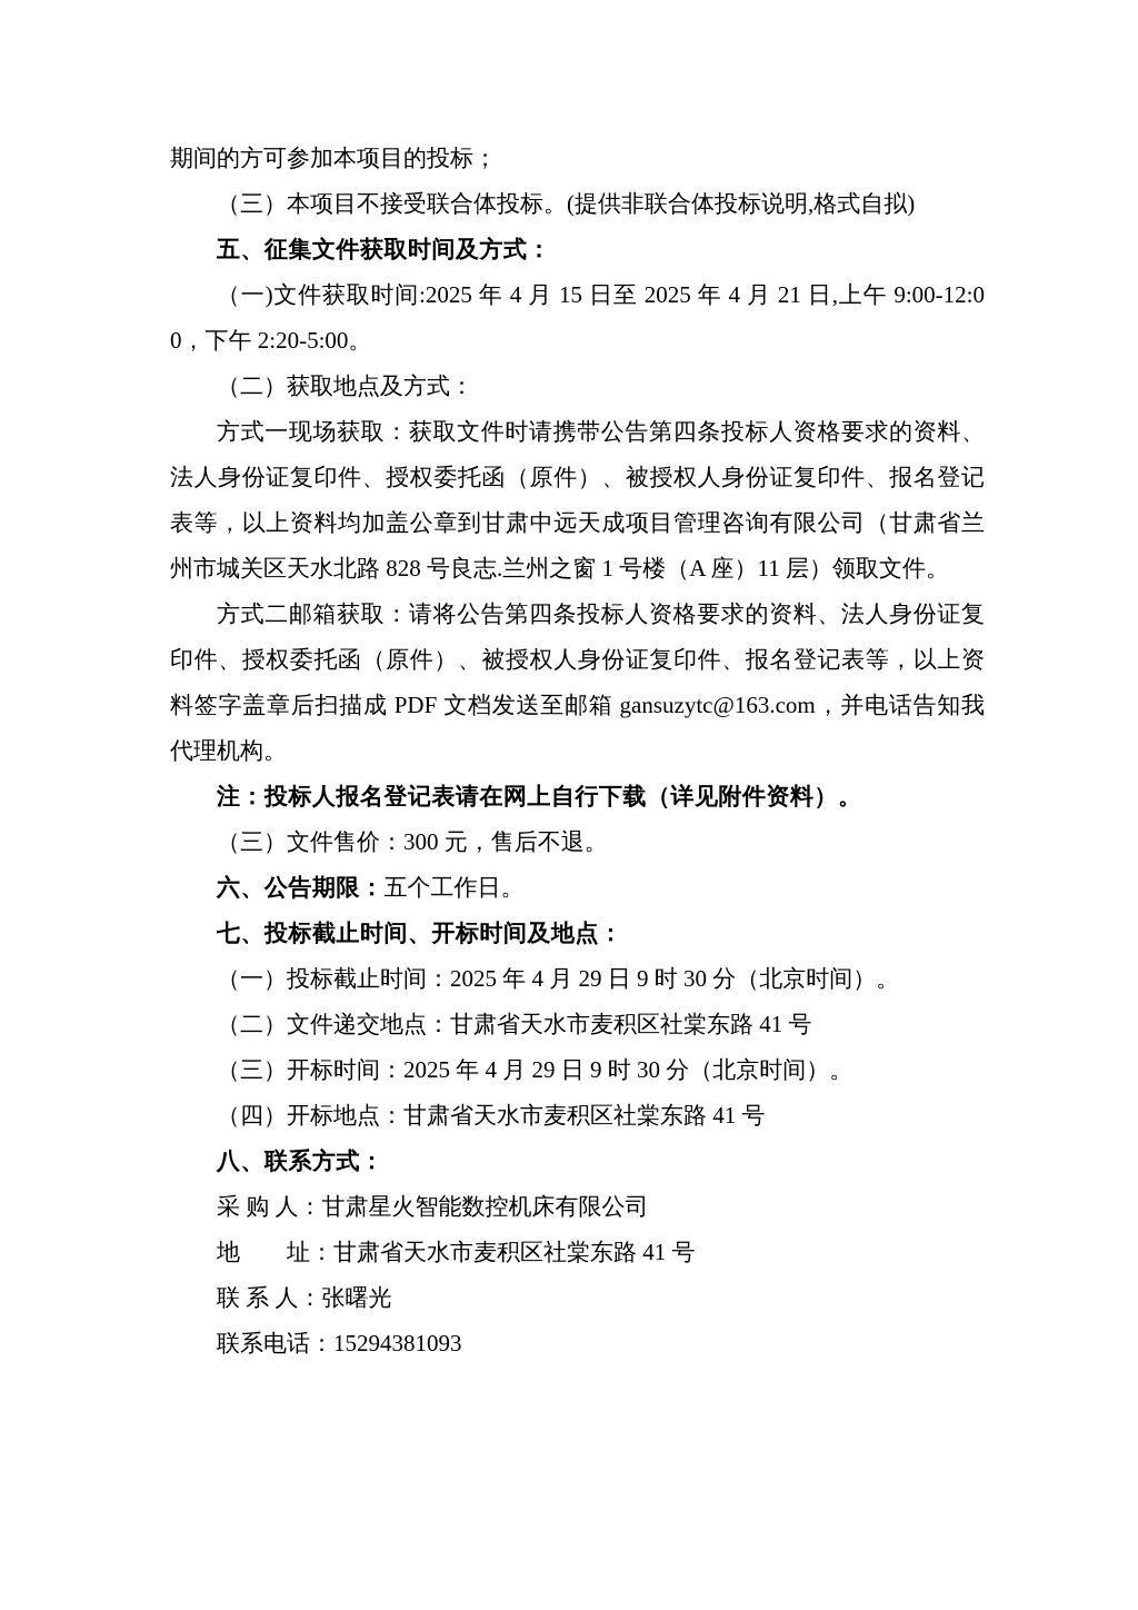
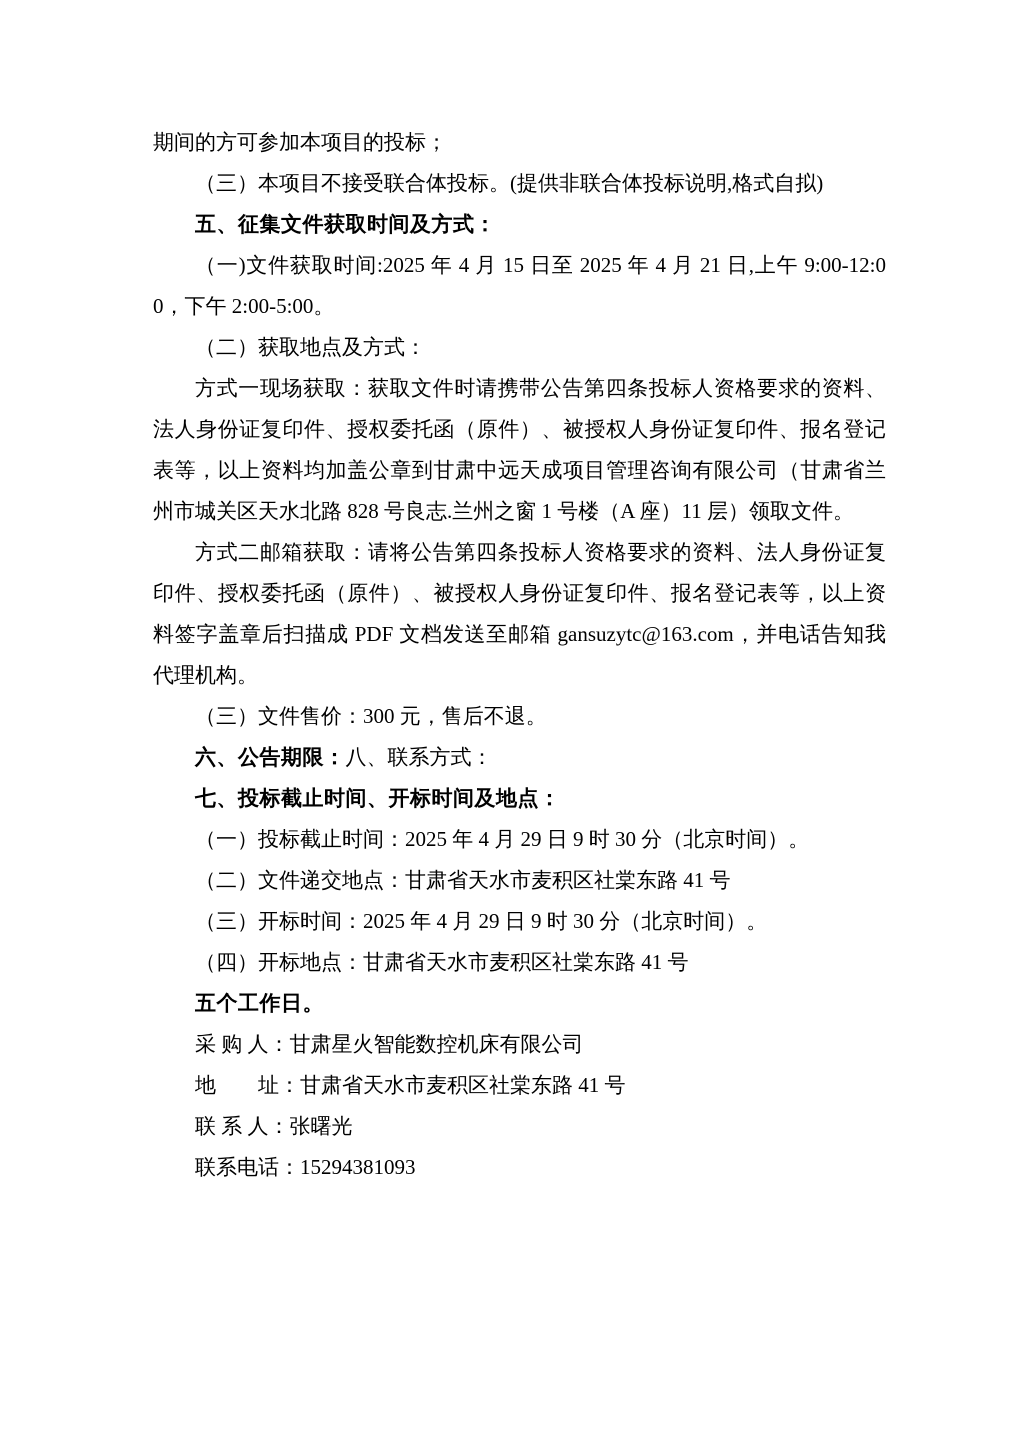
  期间的方可参加本项目的投标；
  （三）本项目不接受联合体投标。(提供非联合体投标说明,格式自拟)
  五、征集文件获取时间及方式：
- （一)文件获取时间:2025 年 4 月 15 日至 2025 年 4 月 21 日,上午 9:00-12:00，下午 2:20-5:00。
+ （一)文件获取时间:2025 年 4 月 15 日至 2025 年 4 月 21 日,上午 9:00-12:00，下午 2:00-5:00。
  （二）获取地点及方式：
  方式一现场获取：获取文件时请携带公告第四条投标人资格要求的资料、法人身份证复印件、授权委托函（原件）、被授权人身份证复印件、报名登记表等，以上资料均加盖公章到甘肃中远天成项目管理咨询有限公司（甘肃省兰州市城关区天水北路 828 号良志.兰州之窗 1 号楼（A 座）11 层）领取文件。
  方式二邮箱获取：请将公告第四条投标人资格要求的资料、法人身份证复印件、授权委托函（原件）、被授权人身份证复印件、报名登记表等，以上资料签字盖章后扫描成 PDF 文档发送至邮箱 gansuzytc@163.com，并电话告知我代理机构。
- 注：投标人报名登记表请在网上自行下载（详见附件资料）。
  （三）文件售价：300 元，售后不退。
- 六、公告期限：五个工作日。
+ 六、公告期限：八、联系方式：
  七、投标截止时间、开标时间及地点：
  （一）投标截止时间：2025 年 4 月 29 日 9 时 30 分（北京时间）。
  （二）文件递交地点：甘肃省天水市麦积区社棠东路 41 号
  （三）开标时间：2025 年 4 月 29 日 9 时 30 分（北京时间）。
  （四）开标地点：甘肃省天水市麦积区社棠东路 41 号
- 八、联系方式：
+ 五个工作日。
  采 购 人：甘肃星火智能数控机床有限公司
  地 址：甘肃省天水市麦积区社棠东路 41 号
  联 系 人：张曙光
  联系电话：15294381093
